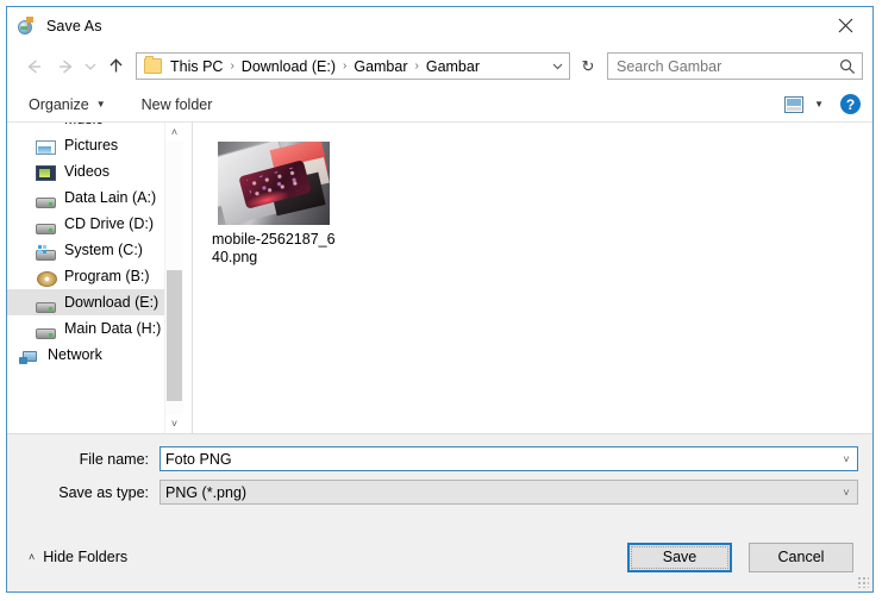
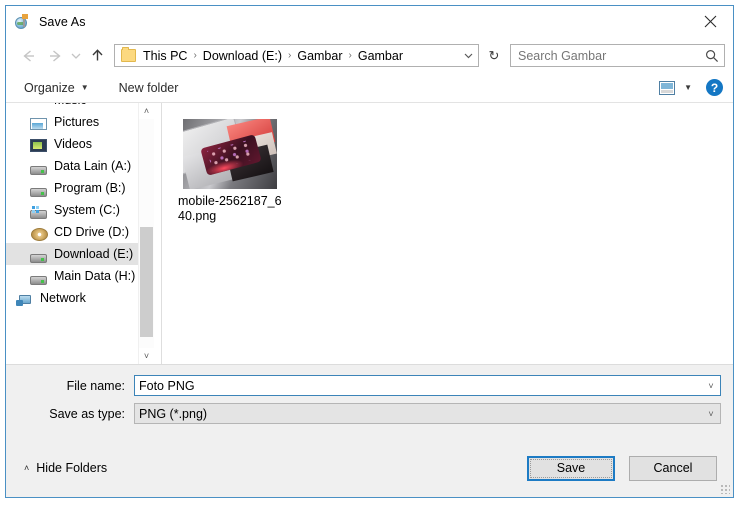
  Save As
  This PC
  ›
  Download (E:)
  ›
  Gambar
  ›
  Gambar
  ↻
  Search Gambar
  Organize
  ▼
  New folder
  ▼
  ?
  Pictures
  Videos
  Data Lain (A:)
- CD Drive (D:)
+ Program (B:)
  System (C:)
- Program (B:)
+ CD Drive (D:)
  Download (E:)
  Main Data (H:)
  Network
  ˄
  ˅
  mobile-2562187_640.png
  File name:
  Foto PNG
  ˅
  Save as type:
  PNG (*.png)
  ˅
  ˄
  Hide Folders
  Save
  Cancel
